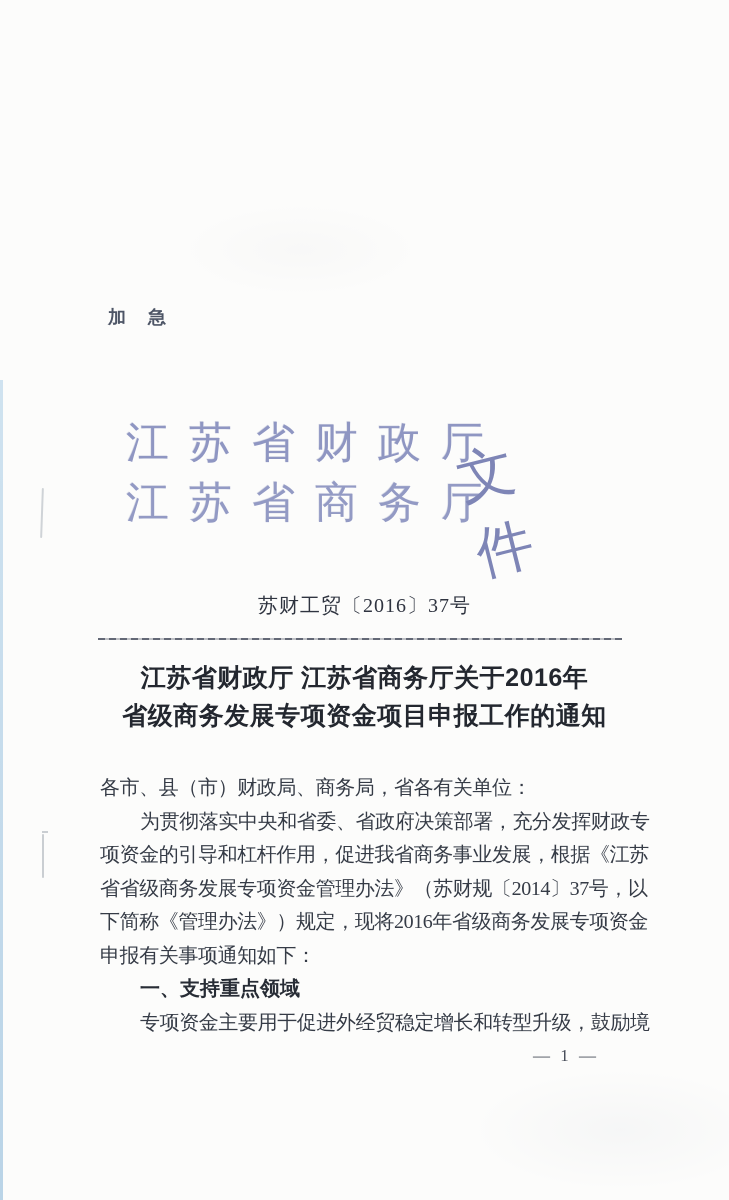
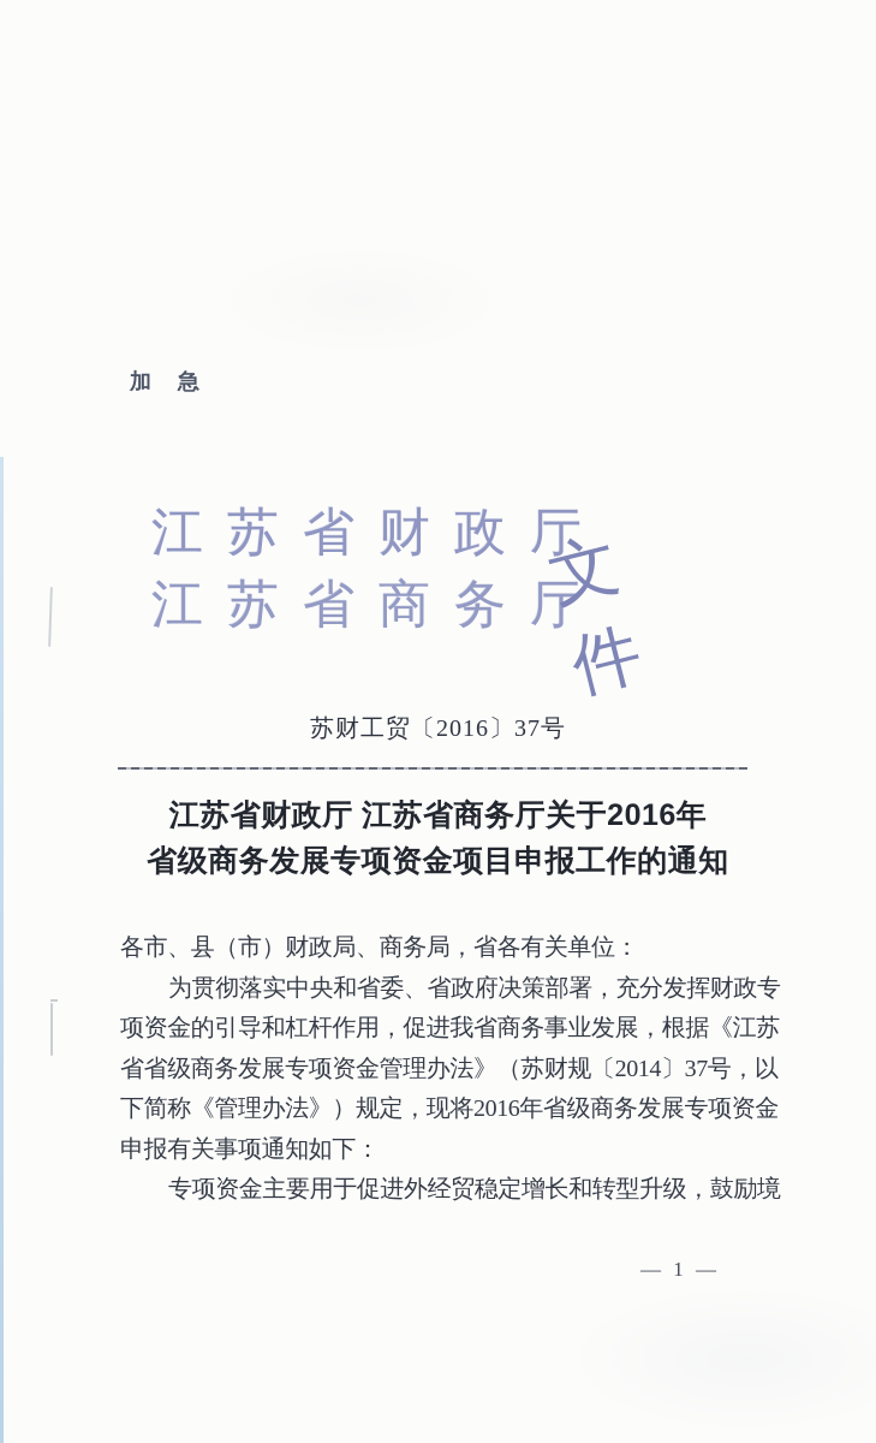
  加 急
  江苏省财政厅
  江苏省商务厅
  苏财工贸〔2016〕37号
  江苏省财政厅 江苏省商务厅关于2016年
  省级商务发展专项资金项目申报工作的通知
  各市、县（市）财政局、商务局，省各有关单位：
  为贯彻落实中央和省委、省政府决策部署，充分发挥财政专
  项资金的引导和杠杆作用，促进我省商务事业发展，根据《江苏
  省省级商务发展专项资金管理办法》（苏财规〔2014〕37号，以
  下简称《管理办法》）规定，现将2016年省级商务发展专项资金
  申报有关事项通知如下：
- 一、支持重点领域
  专项资金主要用于促进外经贸稳定增长和转型升级，鼓励境
  — 1 —
